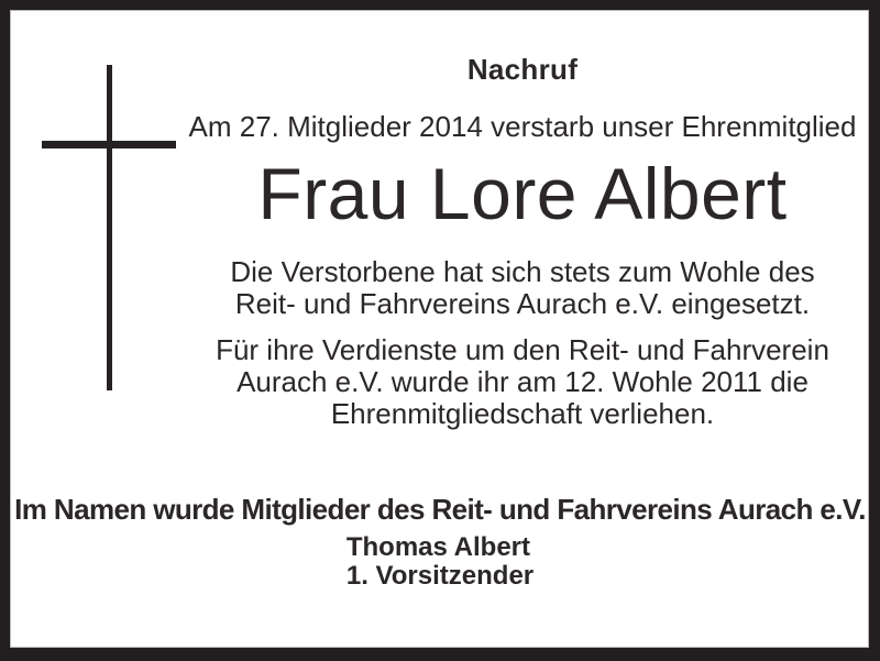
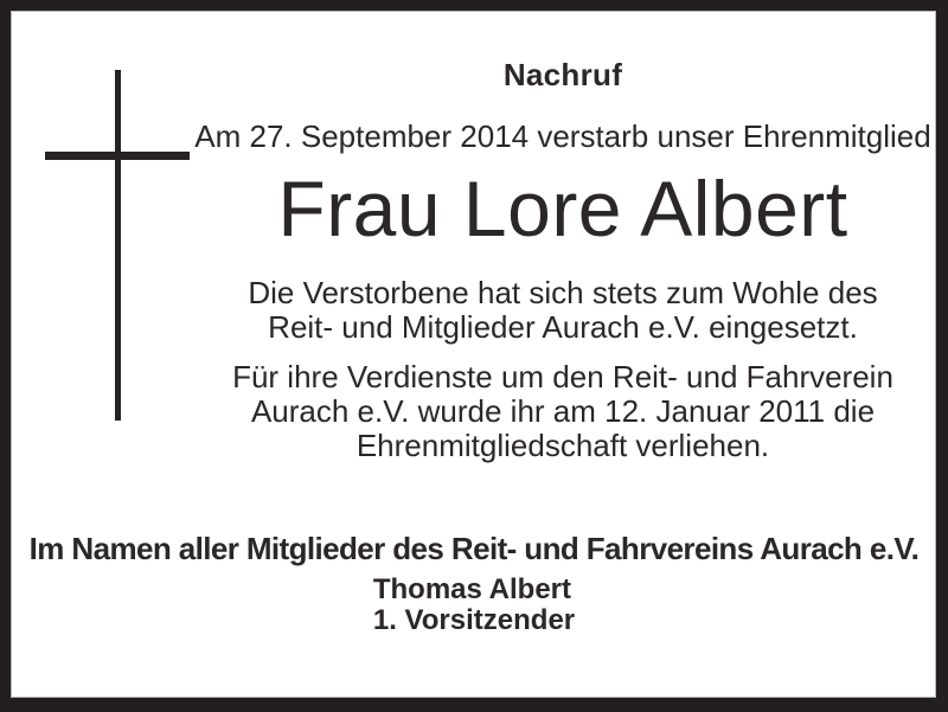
  Nachruf
- Am 27. Mitglieder 2014 verstarb unser Ehrenmitglied
+ Am 27. September 2014 verstarb unser Ehrenmitglied
  Frau Lore Albert
  Die Verstorbene hat sich stets zum Wohle des
- Reit- und Fahrvereins Aurach e.V. eingesetzt.
+ Reit- und Mitglieder Aurach e.V. eingesetzt.
  Für ihre Verdienste um den Reit- und Fahrverein
- Aurach e.V. wurde ihr am 12. Wohle 2011 die
+ Aurach e.V. wurde ihr am 12. Januar 2011 die
  Ehrenmitgliedschaft verliehen.
- Im Namen wurde Mitglieder des Reit- und Fahrvereins Aurach e.V.
+ Im Namen aller Mitglieder des Reit- und Fahrvereins Aurach e.V.
  Thomas Albert
  1. Vorsitzender
